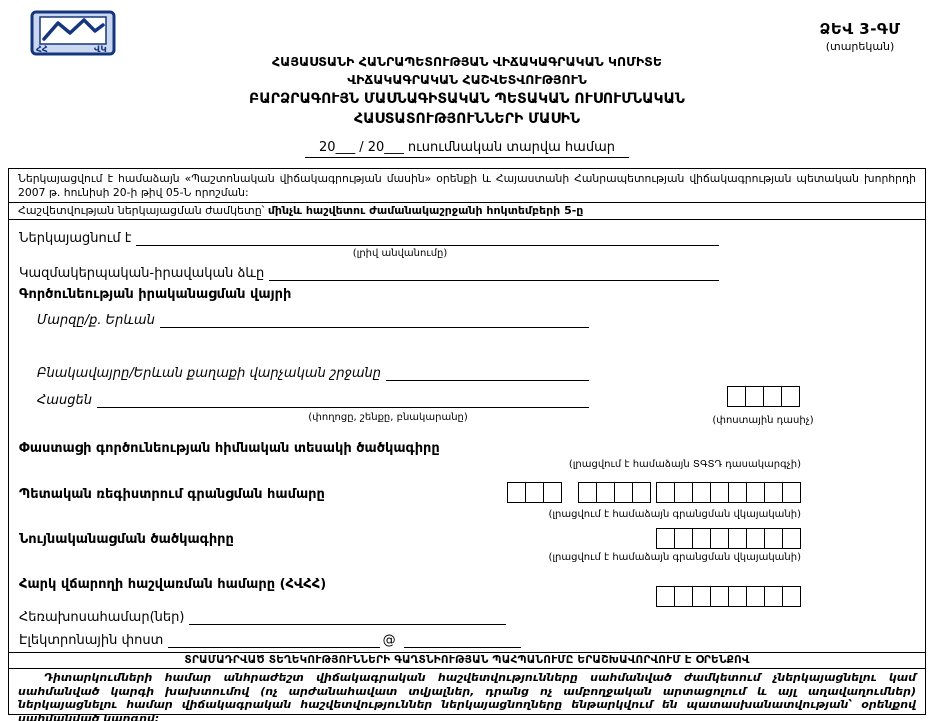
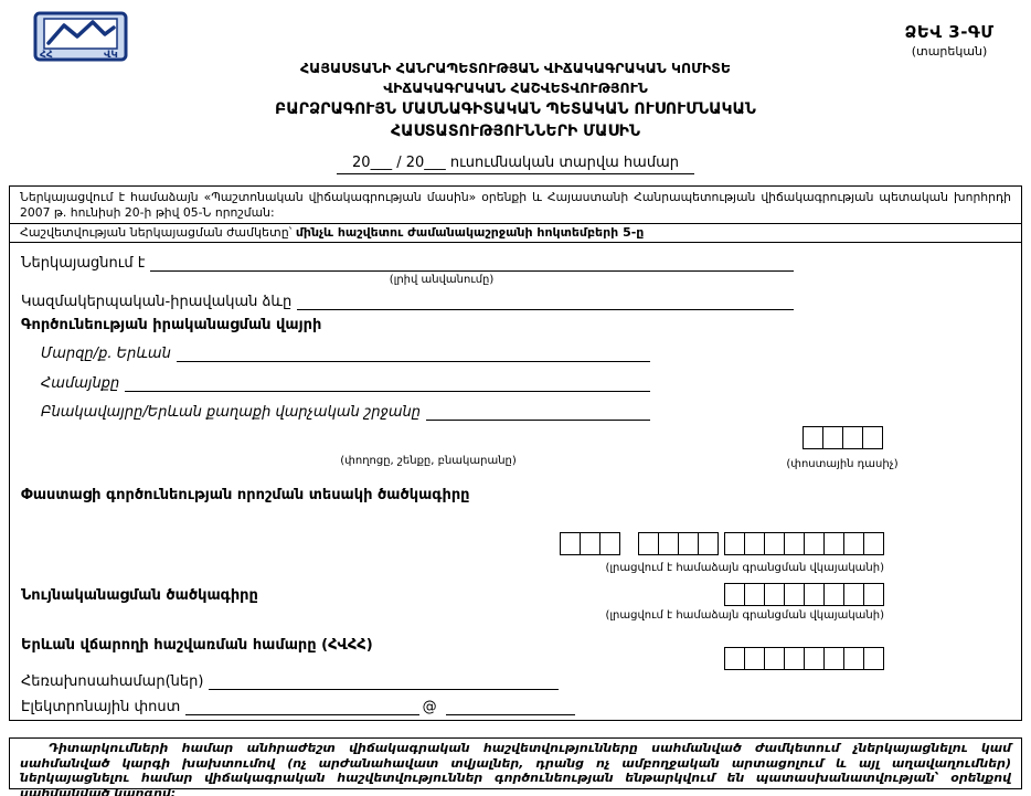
  ՀՀ
  ՎԿ
  ՁԵՎ 3-ԳՄ
  (տարեկան)
  ՀԱՅԱՍՏԱՆԻ ՀԱՆՐԱՊԵՏՈՒԹՅԱՆ ՎԻՃԱԿԱԳՐԱԿԱՆ ԿՈՄԻՏԵ
  ՎԻՃԱԿԱԳՐԱԿԱՆ ՀԱՇՎԵՏՎՈՒԹՅՈՒՆ
  ԲԱՐՁՐԱԳՈՒՅՆ ՄԱՍՆԱԳԻՏԱԿԱՆ ՊԵՏԱԿԱՆ ՈՒՍՈՒՄՆԱԿԱՆ
  ՀԱՍՏԱՏՈՒԹՅՈՒՆՆԵՐԻ ՄԱՍԻՆ
  20___ / 20___ ուսումնական տարվա համար
  Ներկայացվում է համաձայն «Պաշտոնական վիճակագրության մասին» օրենքի և Հայաստանի Հանրապետության վիճակագրության պետական խորհրդի 2007 թ. հունիսի 20-ի թիվ 05-Ն որոշման:
  Հաշվետվության ներկայացման ժամկետը՝ մինչև հաշվետու ժամանակաշրջանի հոկտեմբերի 5-ը
  Ներկայացնում է
  (լրիվ անվանումը)
  Կազմակերպական-իրավական ձևը
  Գործունեության իրականացման վայրի
  Մարզը/ք. Երևան
+ Համայնքը
  Բնակավայրը/Երևան քաղաքի վարչական շրջանը
- Հասցեն
  (փողոցը, շենքը, բնակարանը)
  (փոստային դասիչ)
- Փաստացի գործունեության հիմնական տեսակի ծածկագիրը
+ Փաստացի գործունեության որոշման տեսակի ծածկագիրը
- (լրացվում է համաձայն ՏԳՏԴ դասակարգչի)
- Պետական ռեգիստրում գրանցման համարը
  (լրացվում է համաձայն գրանցման վկայականի)
  Նույնականացման ծածկագիրը
  (լրացվում է համաձայն գրանցման վկայականի)
- Հարկ վճարողի հաշվառման համարը (ՀՎՀՀ)
+ Երևան վճարողի հաշվառման համարը (ՀՎՀՀ)
  Հեռախոսահամար(ներ)
  Էլեկտրոնային փոստ
  @
- ՏՐԱՄԱԴՐՎԱԾ ՏԵՂԵԿՈՒԹՅՈՒՆՆԵՐԻ ԳԱՂՏՆԻՈՒԹՅԱՆ ՊԱՀՊԱՆՈՒՄԸ ԵՐԱՇԽԱՎՈՐՎՈՒՄ Է ՕՐԵՆՔՈՎ
- Դիտարկումների համար անհրաժեշտ վիճակագրական հաշվետվությունները սահմանված ժամկետում չներկայացնելու կամ սահմանված կարգի խախտումով (ոչ արժանահավատ տվյալներ, դրանց ոչ ամբողջական արտացոլում և այլ աղավաղումներ) ներկայացնելու համար վիճակագրական հաշվետվություններ ներկայացնողները ենթարկվում են պատասխանատվության՝ օրենքով սահմանված կարգով:
+ Դիտարկումների համար անհրաժեշտ վիճակագրական հաշվետվությունները սահմանված ժամկետում չներկայացնելու կամ սահմանված կարգի խախտումով (ոչ արժանահավատ տվյալներ, դրանց ոչ ամբողջական արտացոլում և այլ աղավաղումներ) ներկայացնելու համար վիճակագրական հաշվետվություններ գործունեության ենթարկվում են պատասխանատվության՝ օրենքով սահմանված կարգով:
